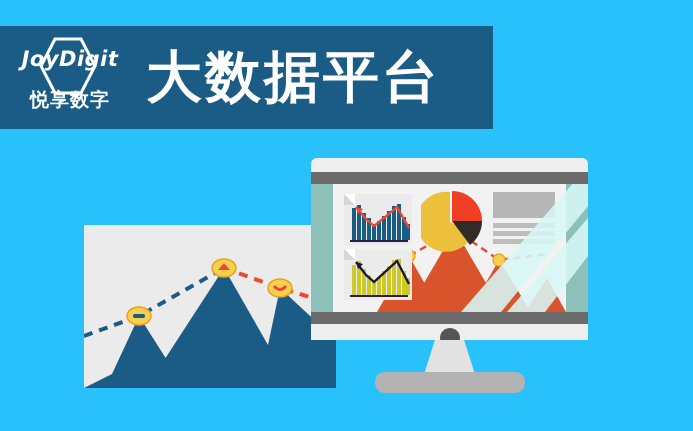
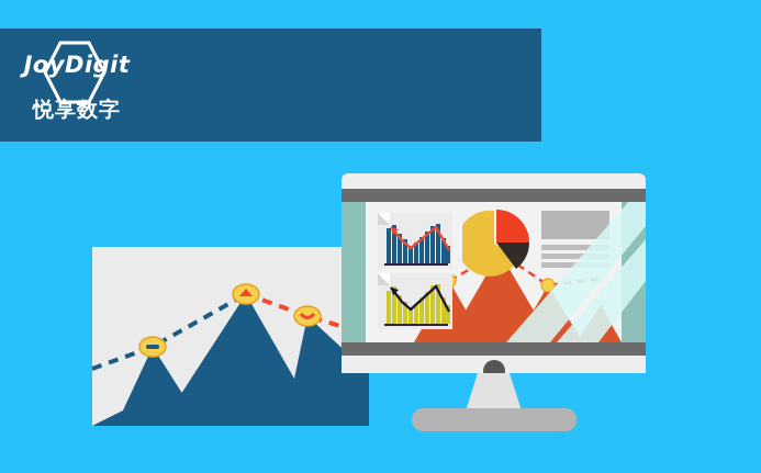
  JoyDigit
  悦享数字
- 大数据平台
